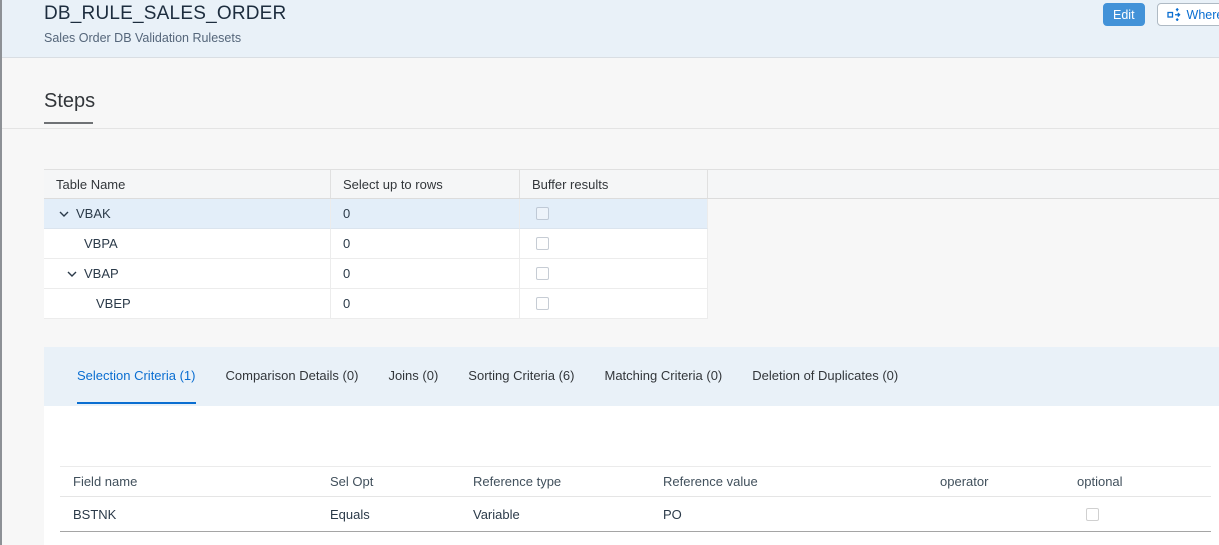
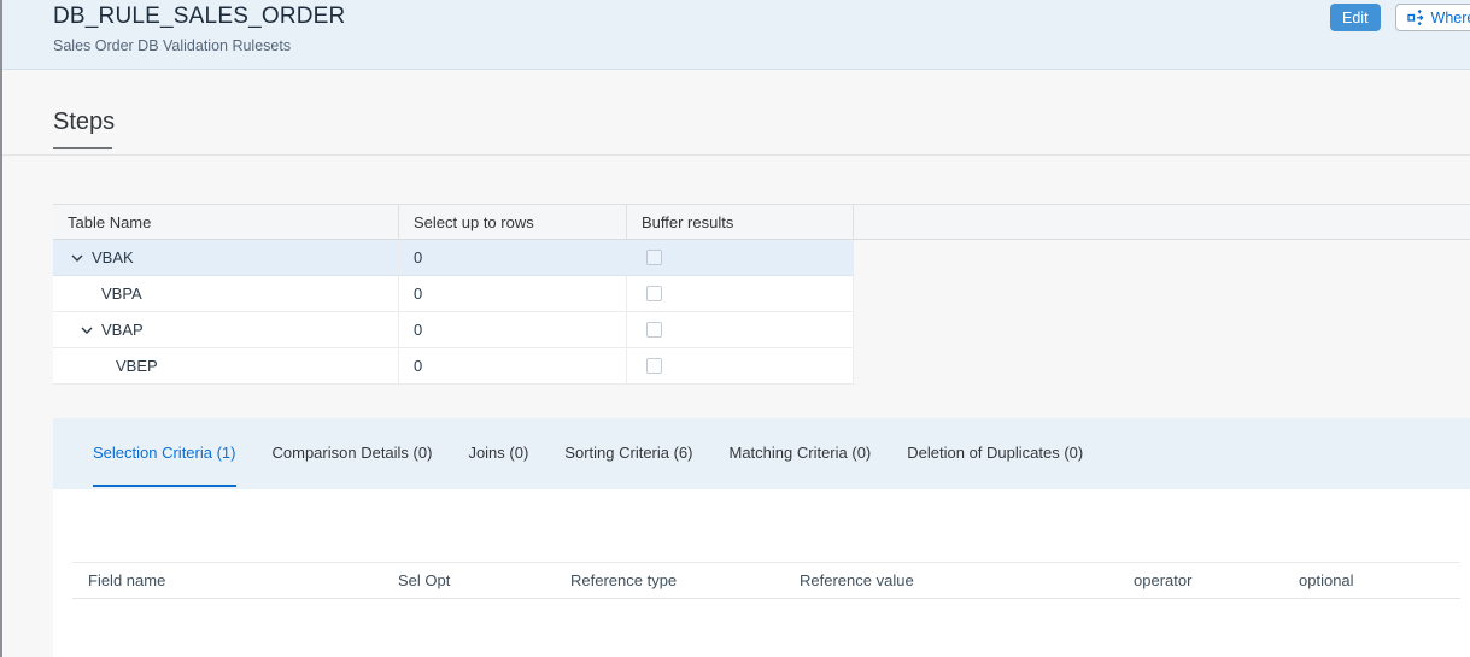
  DB_RULE_SALES_ORDER
  Sales Order DB Validation Rulesets
  Edit
  Steps
  Table Name
  Select up to rows
  Buffer results
  VBAK
  0
  VBPA
  0
  VBAP
  0
  VBEP
  0
  Selection Criteria (1)
  Comparison Details (0)
  Joins (0)
  Sorting Criteria (6)
  Matching Criteria (0)
  Deletion of Duplicates (0)
  Field name
  Sel Opt
  Reference type
  Reference value
  operator
  optional
- BSTNK
- Equals
- Variable
- PO
